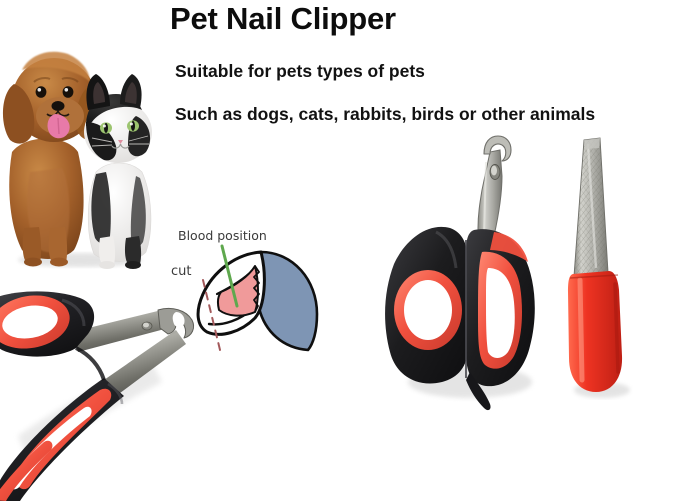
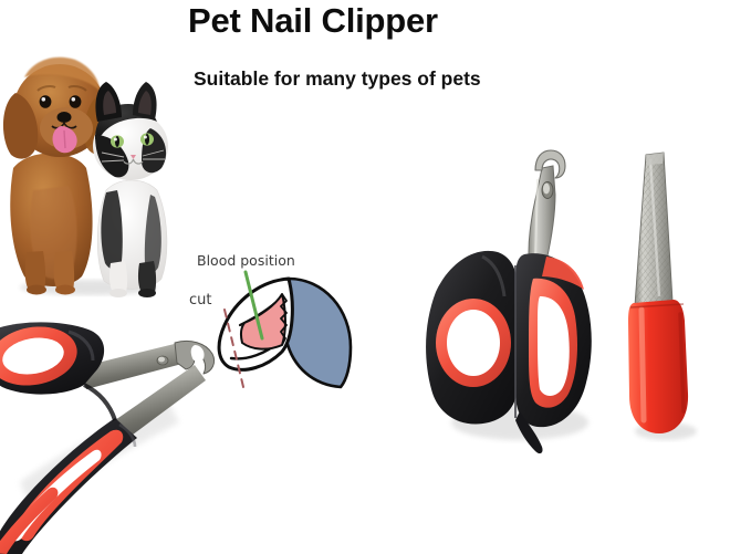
  Pet Nail Clipper
- Suitable for pets types of pets
+ Suitable for many types of pets
- Such as dogs, cats, rabbits, birds or other animals
  Blood position
  cut
